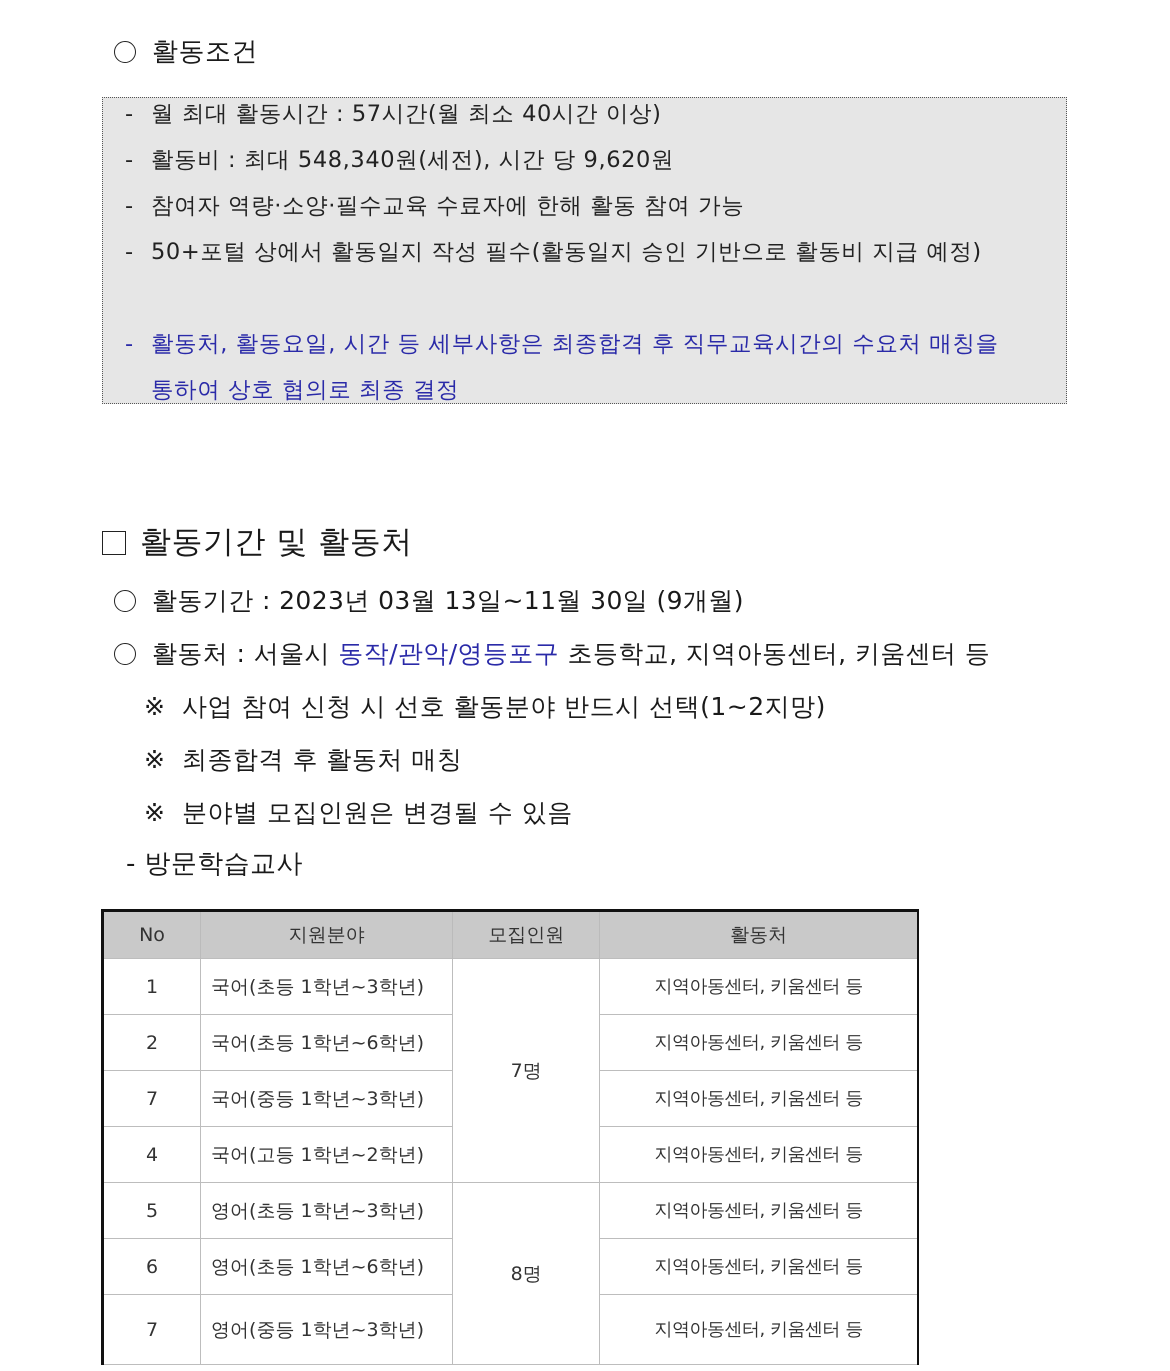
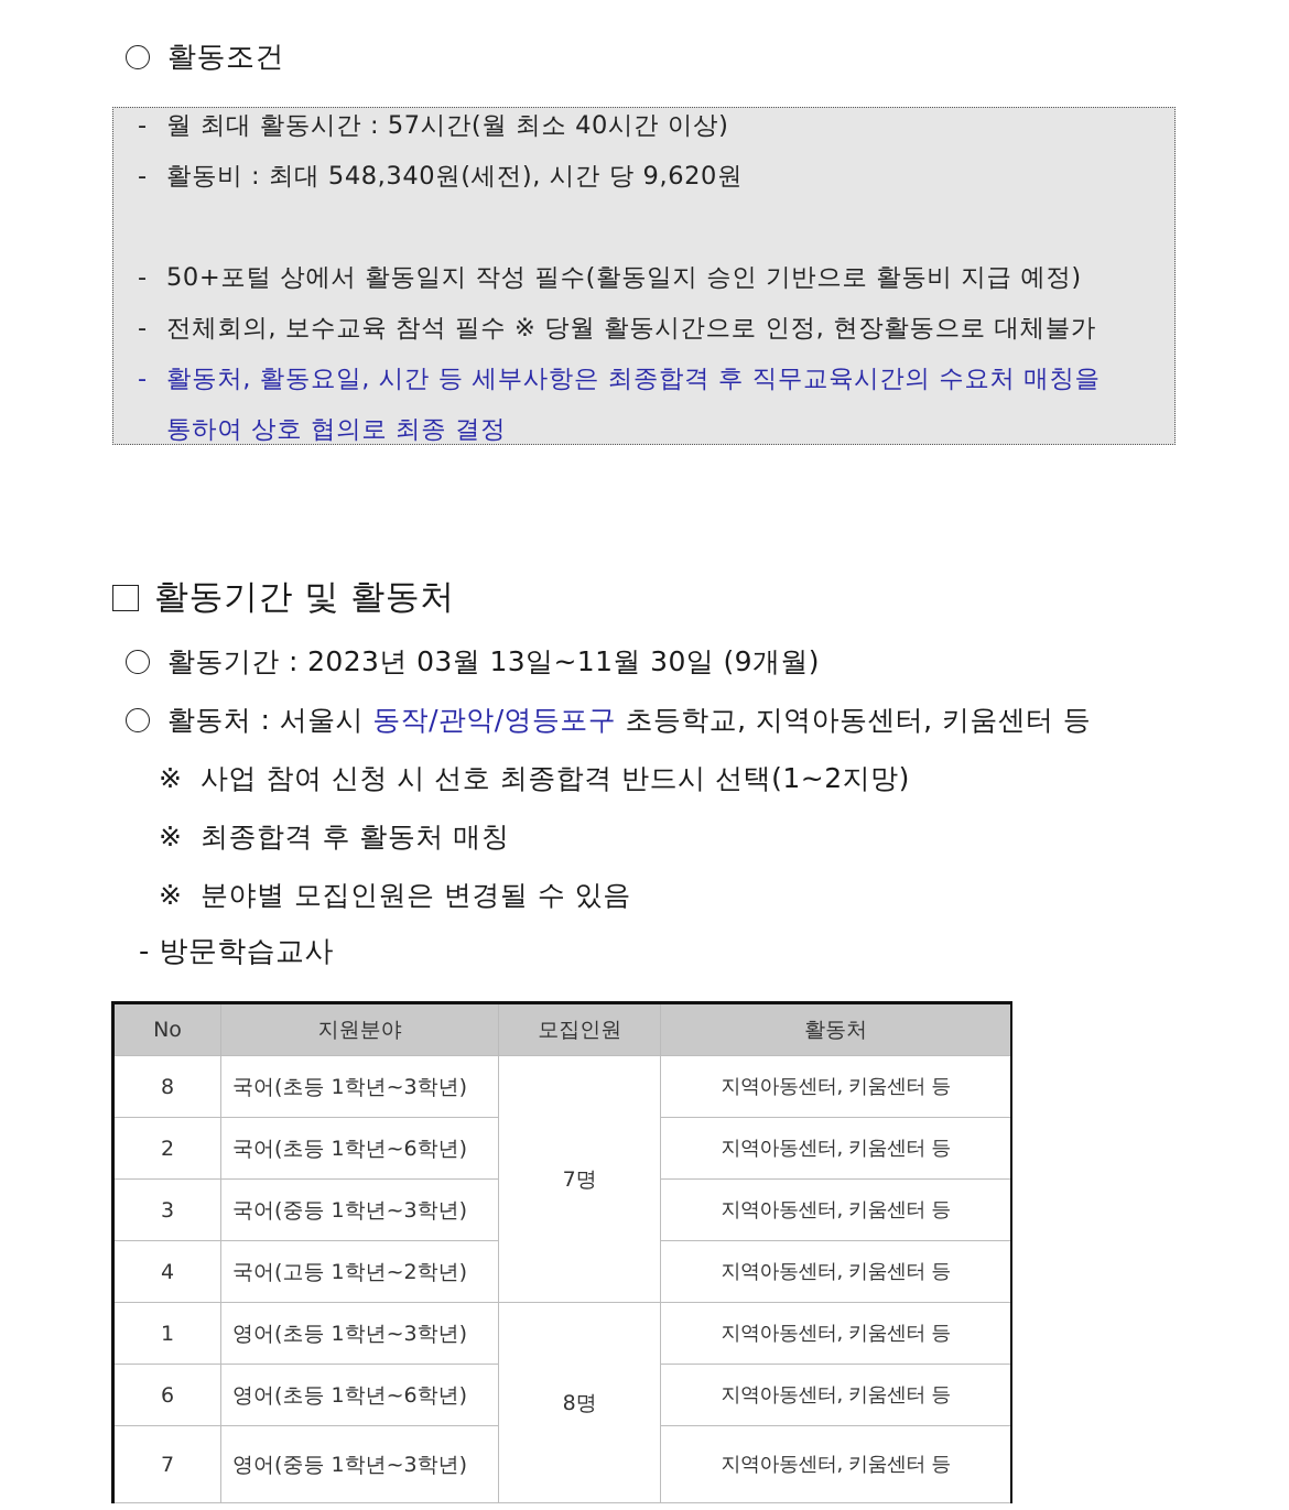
  활동조건
  - 월 최대 활동시간 : 57시간(월 최소 40시간 이상)
  - 활동비 : 최대 548,340원(세전), 시간 당 9,620원
- - 참여자 역량·소양·필수교육 수료자에 한해 활동 참여 가능
  - 50+포털 상에서 활동일지 작성 필수(활동일지 승인 기반으로 활동비 지급 예정)
+ - 전체회의, 보수교육 참석 필수 ※ 당월 활동시간으로 인정, 현장활동으로 대체불가
  - 활동처, 활동요일, 시간 등 세부사항은 최종합격 후 직무교육시간의 수요처 매칭을
  통하여 상호 협의로 최종 결정
  활동기간 및 활동처
  활동기간 : 2023년 03월 13일~11월 30일 (9개월)
  활동처 : 서울시 동작/관악/영등포구 초등학교, 지역아동센터, 키움센터 등
- ※ 사업 참여 신청 시 선호 활동분야 반드시 선택(1~2지망)
+ ※ 사업 참여 신청 시 선호 최종합격 반드시 선택(1~2지망)
  ※ 최종합격 후 활동처 매칭
  ※ 분야별 모집인원은 변경될 수 있음
  - 방문학습교사
  No	지원분야	모집인원	활동처
- 1	국어(초등 1학년~3학년)	7명	지역아동센터, 키움센터 등
+ 8	국어(초등 1학년~3학년)	7명	지역아동센터, 키움센터 등
  2	국어(초등 1학년~6학년)	지역아동센터, 키움센터 등
- 7	국어(중등 1학년~3학년)	지역아동센터, 키움센터 등
+ 3	국어(중등 1학년~3학년)	지역아동센터, 키움센터 등
  4	국어(고등 1학년~2학년)	지역아동센터, 키움센터 등
- 5	영어(초등 1학년~3학년)	8명	지역아동센터, 키움센터 등
+ 1	영어(초등 1학년~3학년)	8명	지역아동센터, 키움센터 등
  6	영어(초등 1학년~6학년)	지역아동센터, 키움센터 등
  7	영어(중등 1학년~3학년)	지역아동센터, 키움센터 등
